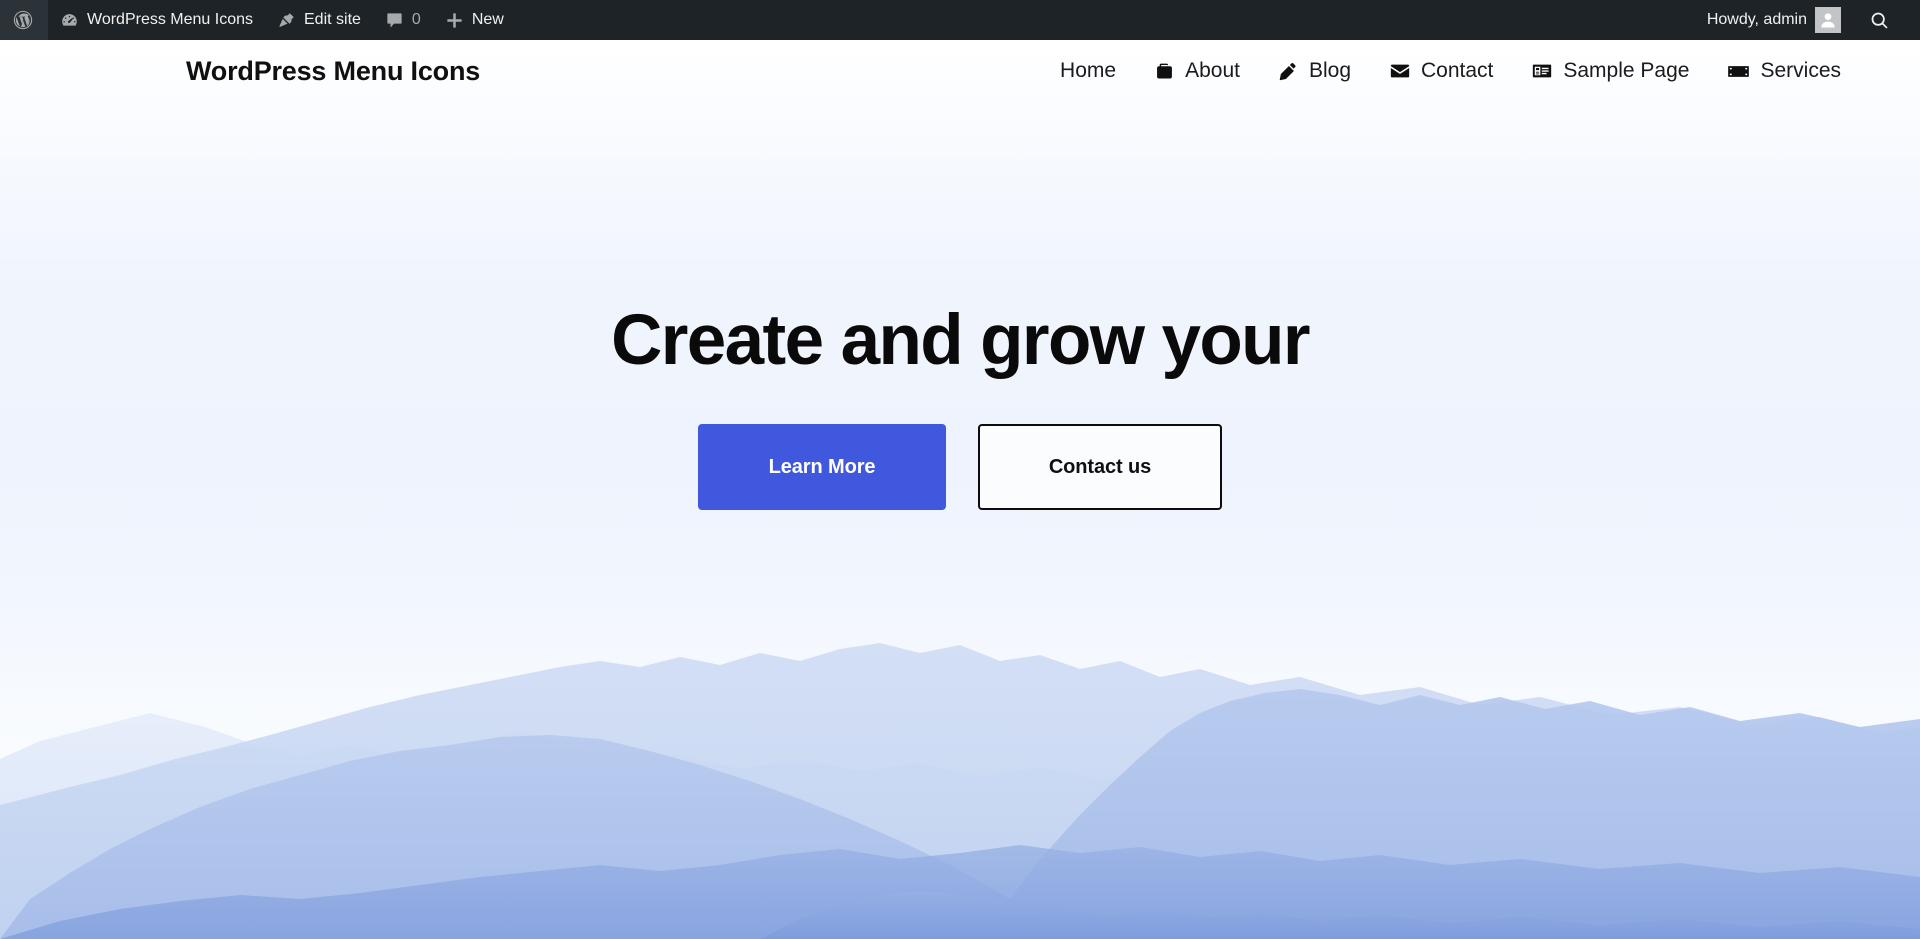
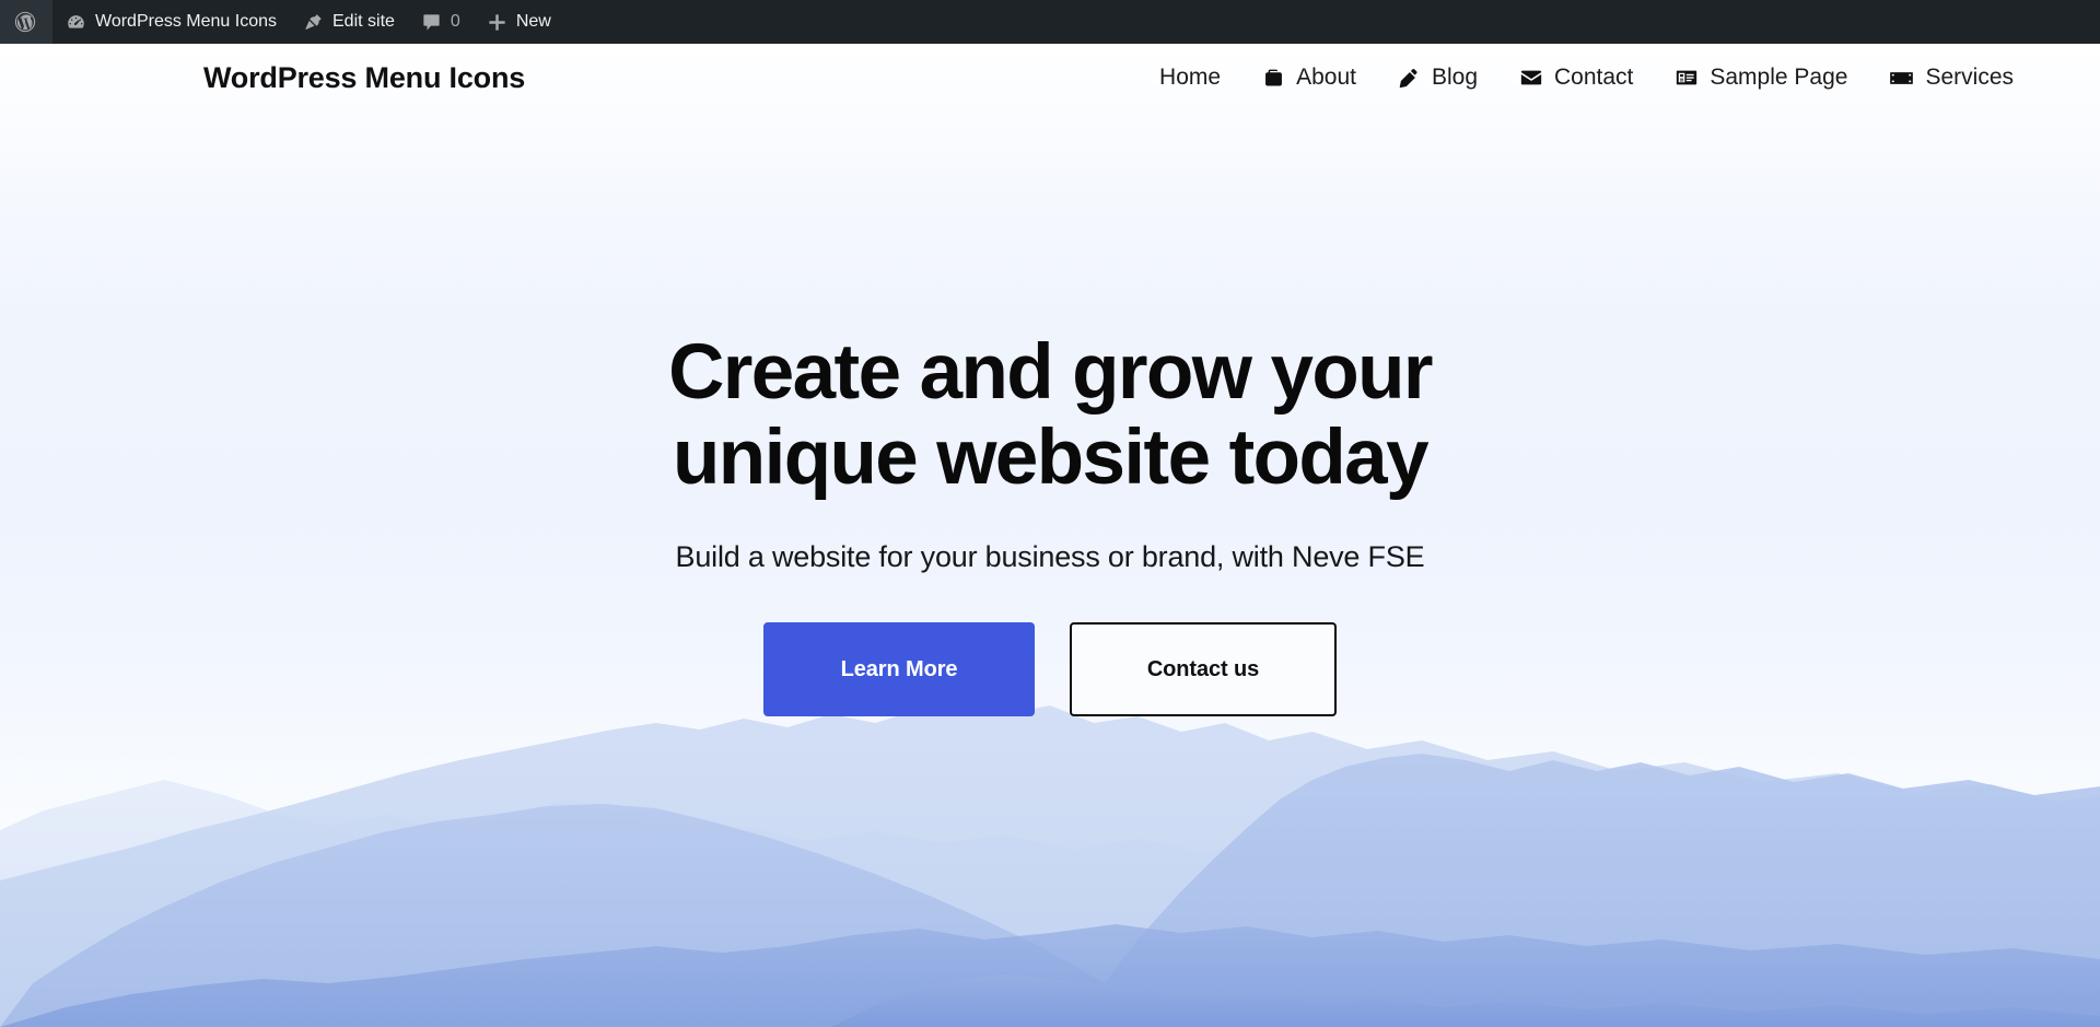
  WordPress Menu Icons
  Edit site
  0
  New
- Howdy, admin
  Create and grow your
+ unique website today
+ Build a website for your business or brand, with Neve FSE
  Learn More
  Contact us
  WordPress Menu Icons
  Home
  About
  Blog
  Contact
  Sample Page
  Services
